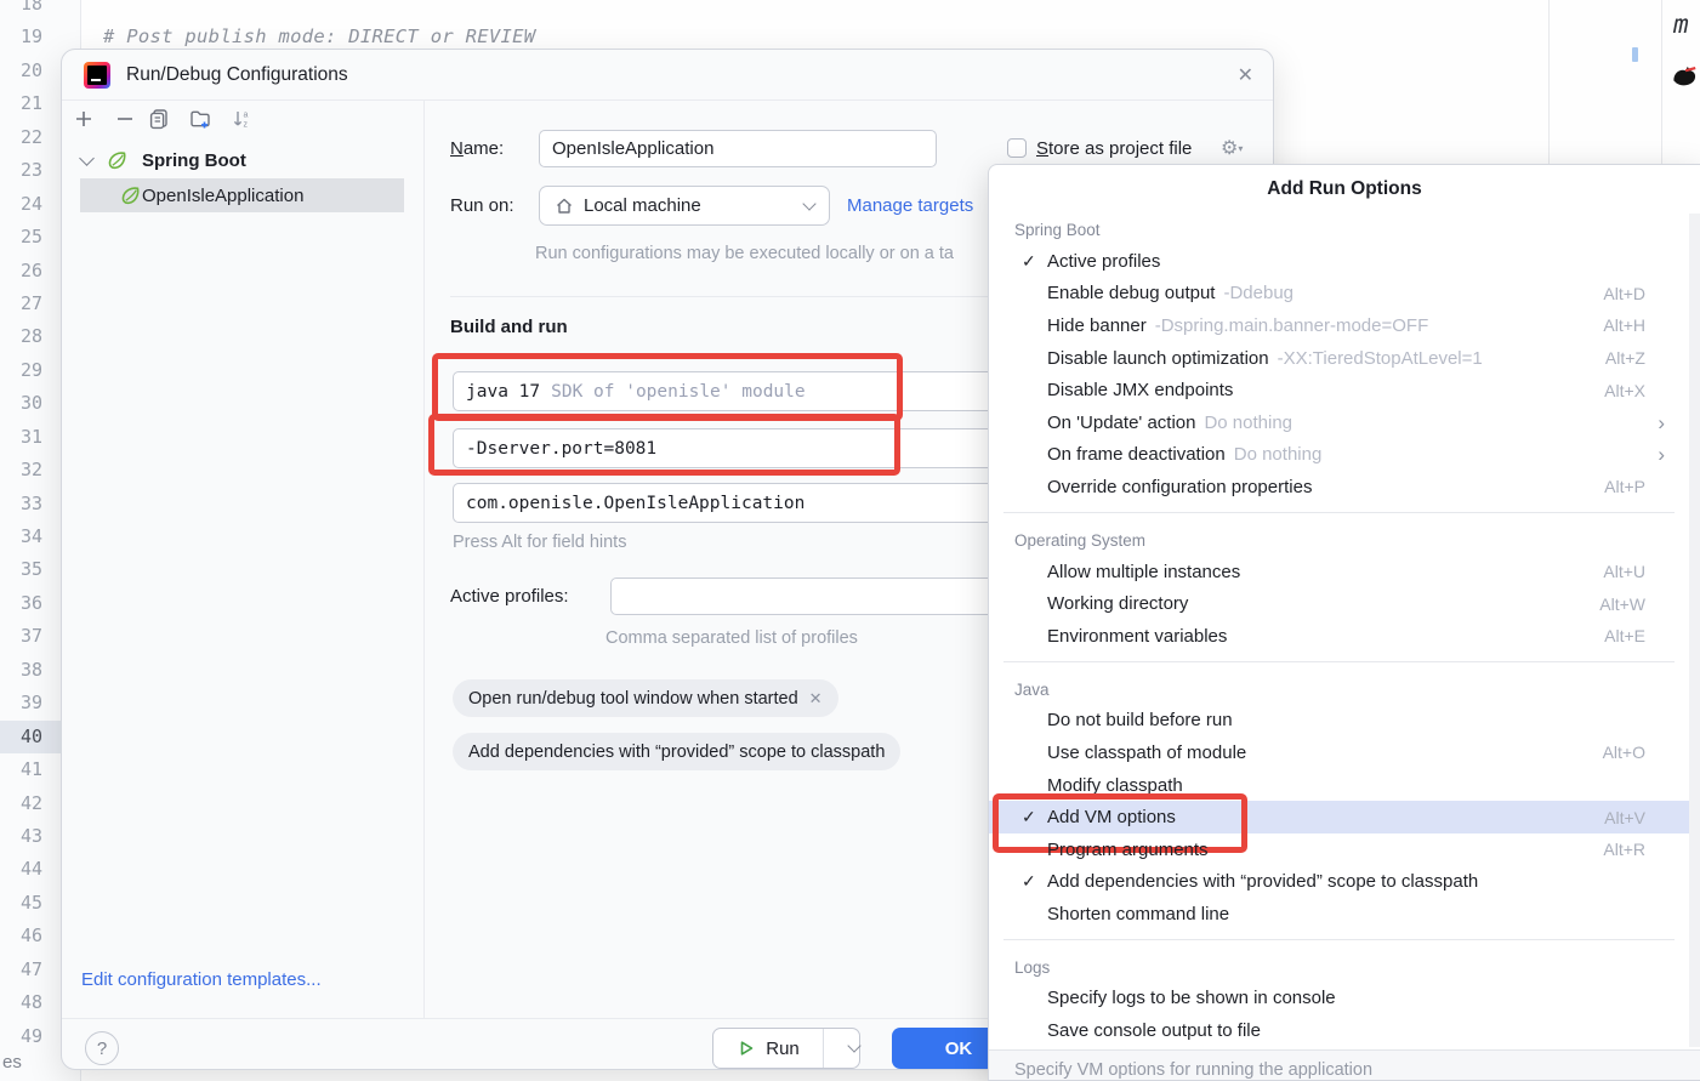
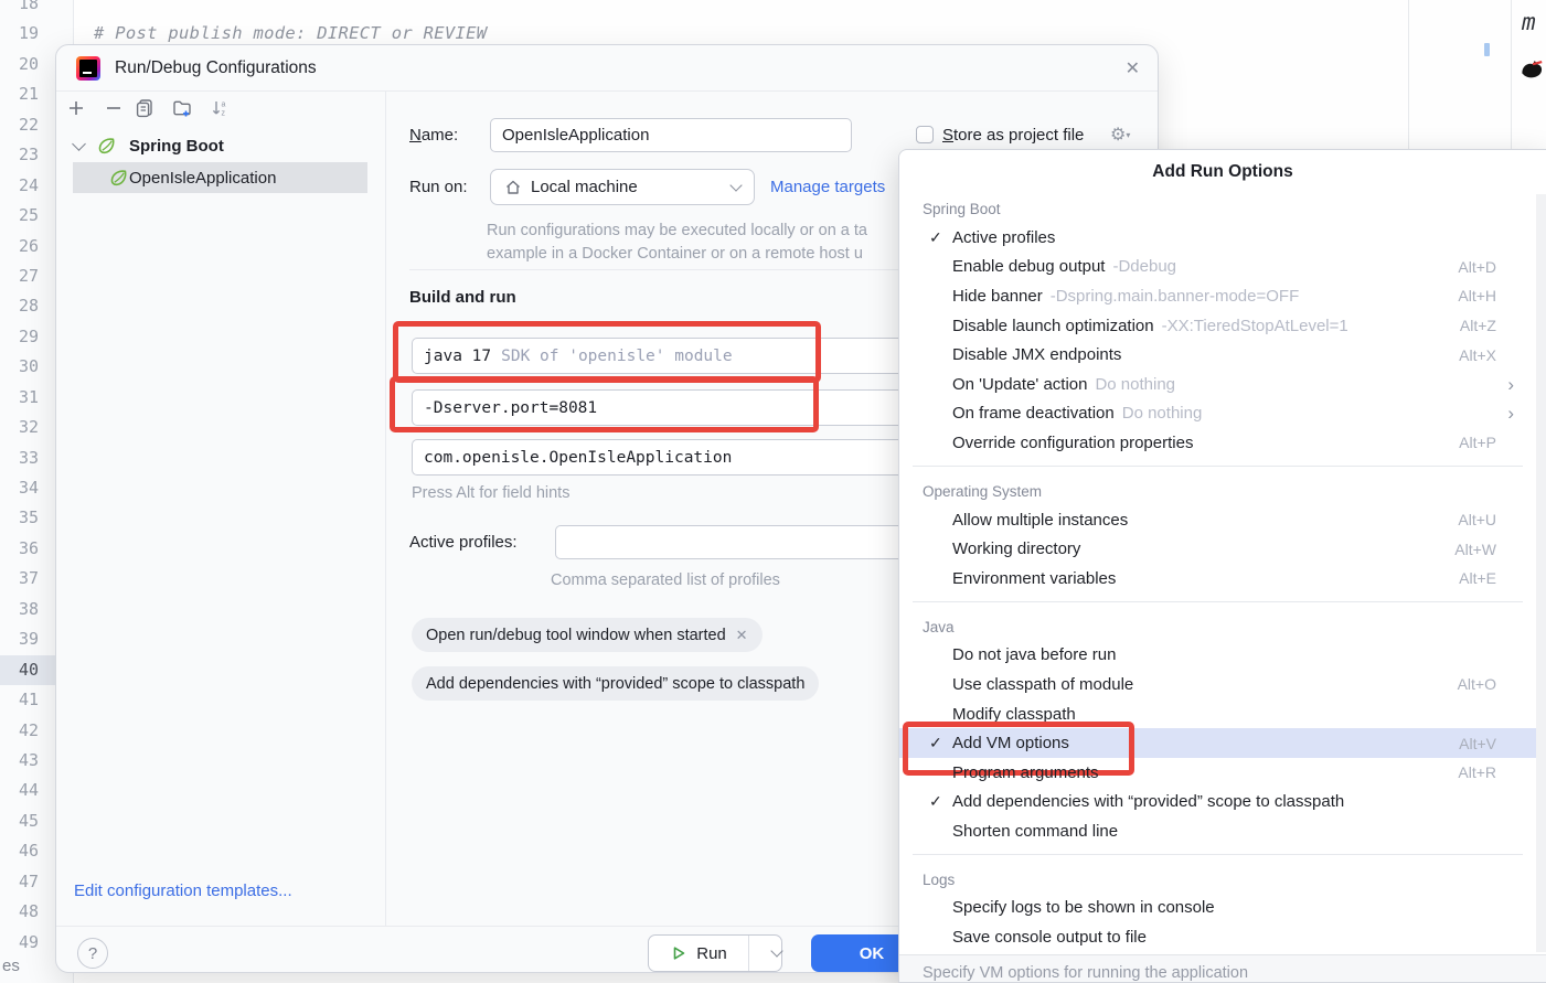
  18
  19
  20
  21
  22
  23
  24
  25
  26
  27
  28
  29
  30
  31
  32
  33
  34
  35
  36
  37
  38
  39
  40
  41
  42
  43
  44
  45
  46
  47
  48
  49
  # Post publish mode: DIRECT or REVIEW
  m
  es
  Run/Debug Configurations
  ✕
  Spring Boot
  OpenIsleApplication
  Edit configuration templates...
  ?
  Name:
  OpenIsleApplication
  Store as project file
  ⚙▾
  Run on:
  Local machine
  Manage targets
  Run configurations may be executed locally or on a ta
+ example in a Docker Container or on a remote host u
  Build and run
  java 17
  SDK of 'openisle' module
  -Dserver.port=8081
  com.openisle.OpenIsleApplication
  Press Alt for field hints
  Active profiles:
  Comma separated list of profiles
  Open run/debug tool window when started
  ✕
  Add dependencies with “provided” scope to classpath
  Run
  OK
  Add Run Options
  Spring Boot
  ✓
  Active profiles
  Enable debug output
  -Ddebug
  Alt+D
  Hide banner
  -Dspring.main.banner-mode=OFF
  Alt+H
  Disable launch optimization
  -XX:TieredStopAtLevel=1
  Alt+Z
  Disable JMX endpoints
  Alt+X
  On 'Update' action
  Do nothing
  ›
  On frame deactivation
  Do nothing
  ›
  Override configuration properties
  Alt+P
  Operating System
  Allow multiple instances
  Alt+U
  Working directory
  Alt+W
  Environment variables
  Alt+E
  Java
- Do not build before run
+ Do not java before run
  Use classpath of module
  Alt+O
  Modify classpath
  ✓
  Add VM options
  Alt+V
  Program arguments
  Alt+R
  ✓
  Add dependencies with “provided” scope to classpath
  Shorten command line
  Logs
  Specify logs to be shown in console
  Save console output to file
  Specify VM options for running the application
